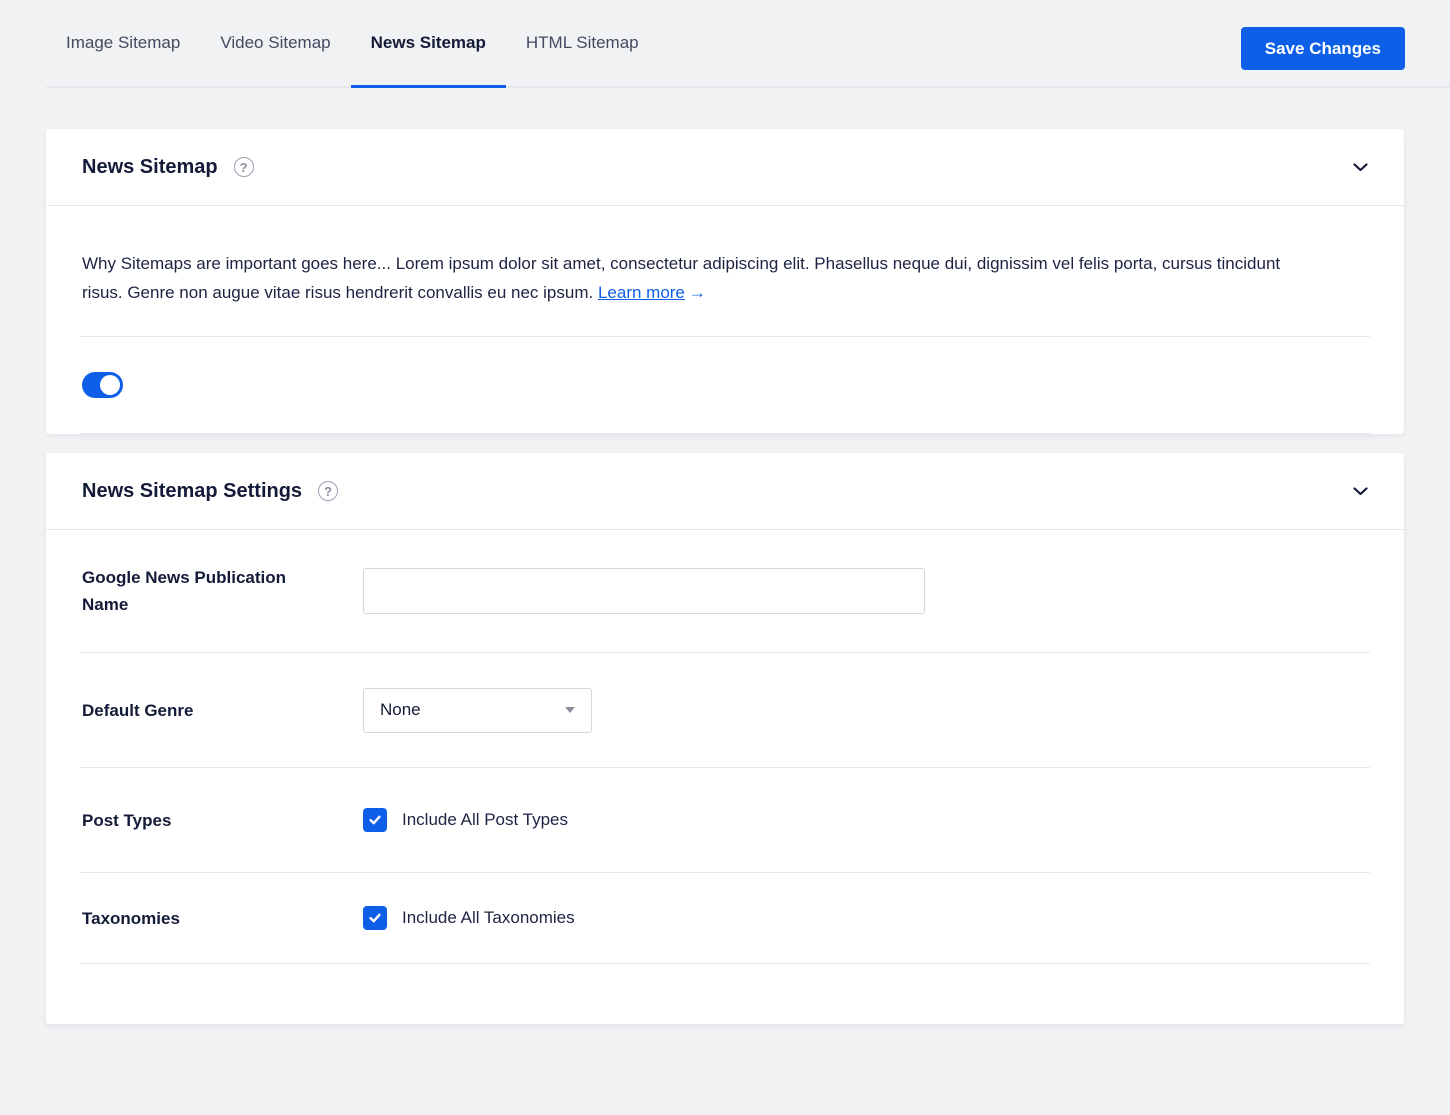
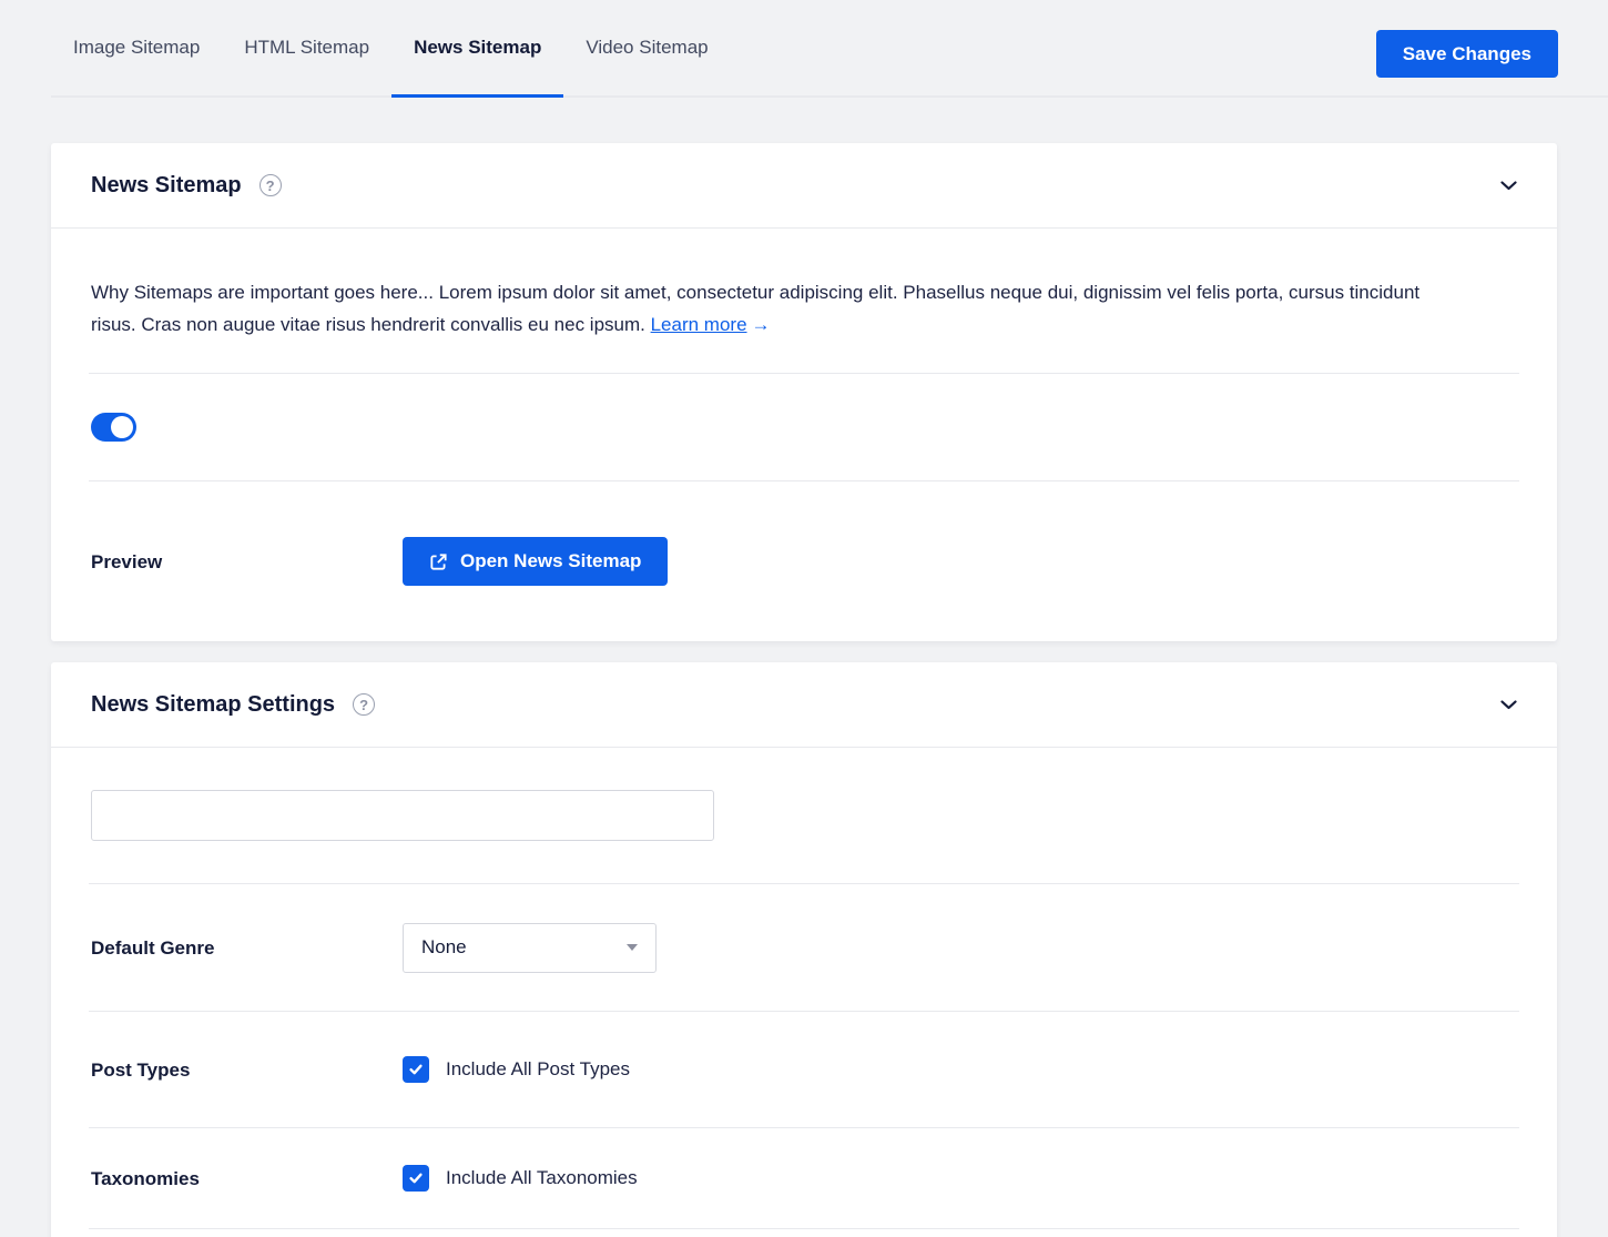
  Image Sitemap
- Video Sitemap
+ HTML Sitemap
  News Sitemap
- HTML Sitemap
+ Video Sitemap
  Save Changes
  News Sitemap
  ?
- Why Sitemaps are important goes here... Lorem ipsum dolor sit amet, consectetur adipiscing elit. Phasellus neque dui, dignissim vel felis porta, cursus tincidunt risus. Genre non augue vitae risus hendrerit convallis eu nec ipsum. Learn more →
+ Why Sitemaps are important goes here... Lorem ipsum dolor sit amet, consectetur adipiscing elit. Phasellus neque dui, dignissim vel felis porta, cursus tincidunt risus. Cras non augue vitae risus hendrerit convallis eu nec ipsum. Learn more →
+ Preview
+ Open News Sitemap
  News Sitemap Settings
  ?
- Google News Publication Name
  Default Genre
  None
  Post Types
  Include All Post Types
  Taxonomies
  Include All Taxonomies
